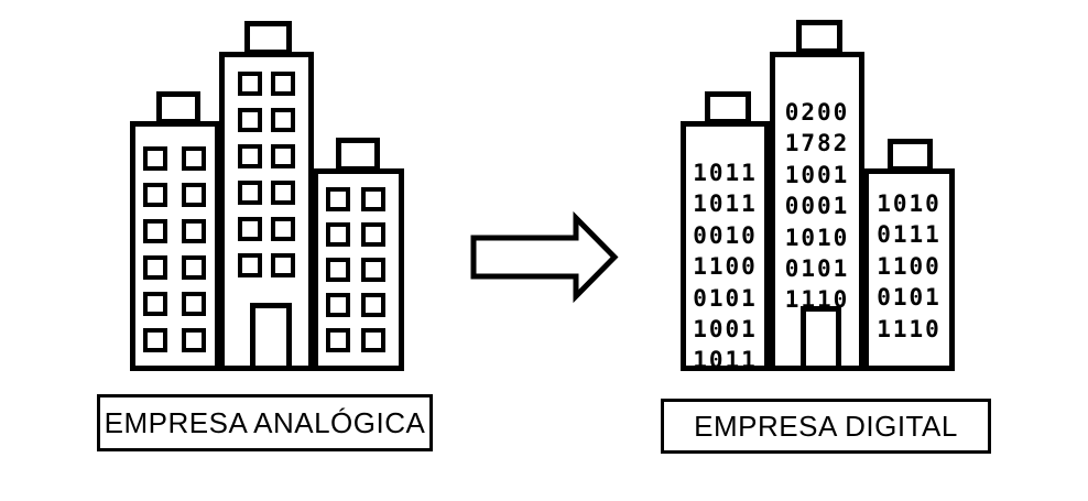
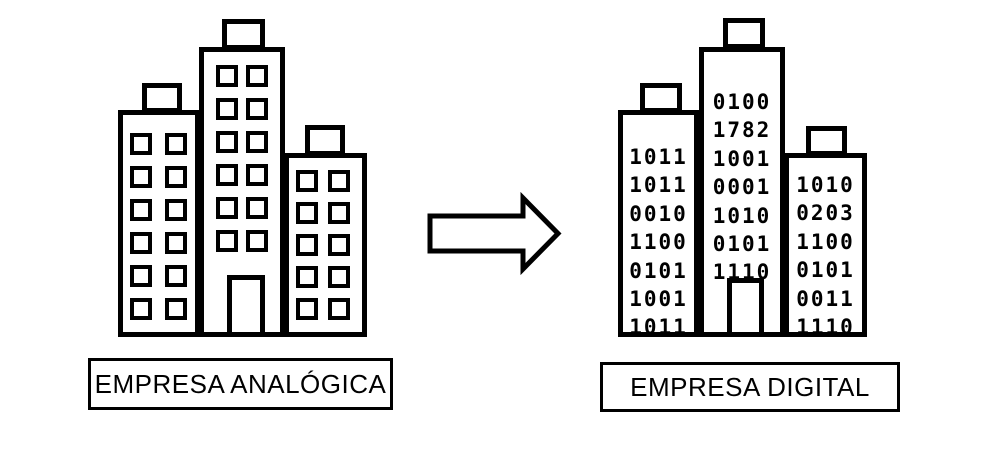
  EMPRESA ANALÓGICA
  1011
  1011
  0010
  1100
  0101
  1001
  1011
  1010
- 0111
+ 0203
  1100
  0101
+ 0011
  1110
- 0200
+ 0100
  1782
  1001
  0001
  1010
  0101
  1110
  EMPRESA DIGITAL
